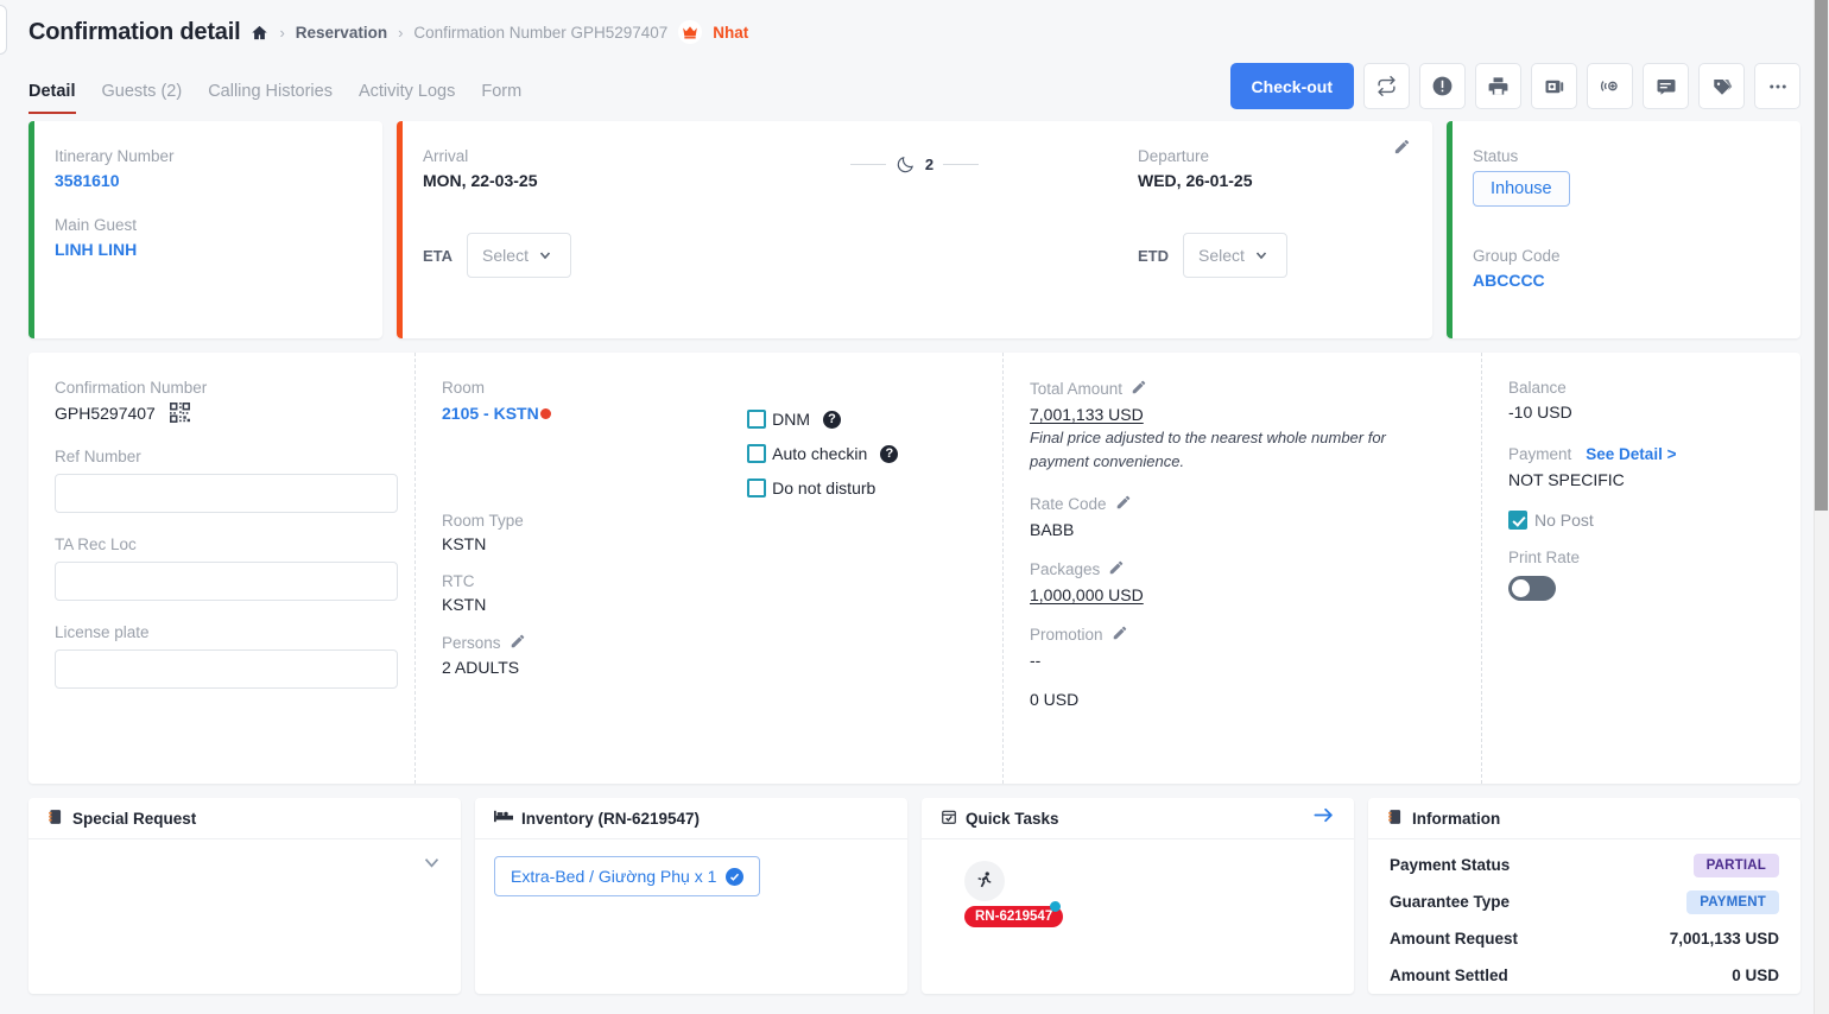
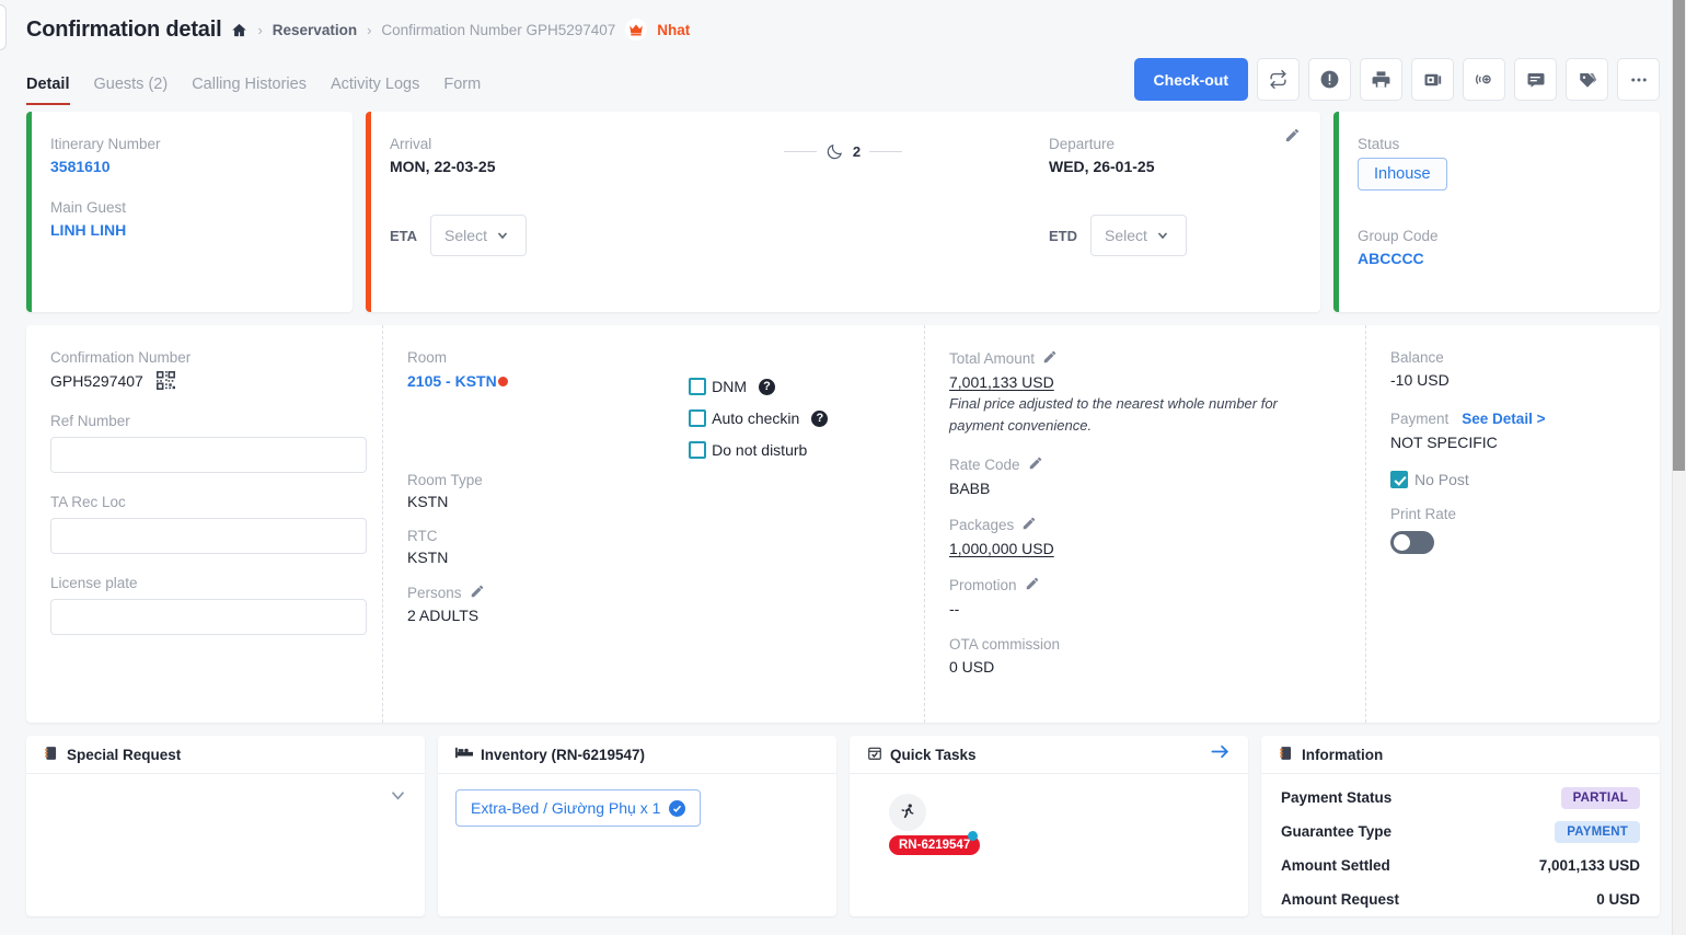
  Confirmation detail
  ›
  Reservation
  ›
  Confirmation Number GPH5297407
  Nhat
  Detail
  Guests (2)
  Calling Histories
  Activity Logs
  Form
  Check-out
  Itinerary Number
  3581610
  Main Guest
  LINH LINH
  Arrival
  MON, 22-03-25
  ETA
  Select
  2
  Departure
  WED, 26-01-25
  ETD
  Select
  Status
  Inhouse
  Group Code
  ABCCCC
  Confirmation Number
  GPH5297407
  Ref Number
  TA Rec Loc
  License plate
  Room
  2105 - KSTN
  Room Type
  KSTN
  RTC
  KSTN
  Persons
  2 ADULTS
  DNM
  ?
  Auto checkin
  ?
  Do not disturb
  Total Amount
  7,001,133 USD
  Final price adjusted to the nearest whole number for payment convenience.
  Rate Code
  BABB
  Packages
  1,000,000 USD
  Promotion
  --
+ OTA commission
  0 USD
  Balance
  -10 USD
  Payment
  See Detail >
  NOT SPECIFIC
  No Post
  Print Rate
  Special Request
  Inventory (RN-6219547)
  Extra-Bed / Giường Phụ x 1
  Quick Tasks
  RN-6219547
  Information
  Payment Status
  PARTIAL
  Guarantee Type
  PAYMENT
- Amount Request
+ Amount Settled
  7,001,133 USD
- Amount Settled
+ Amount Request
  0 USD
